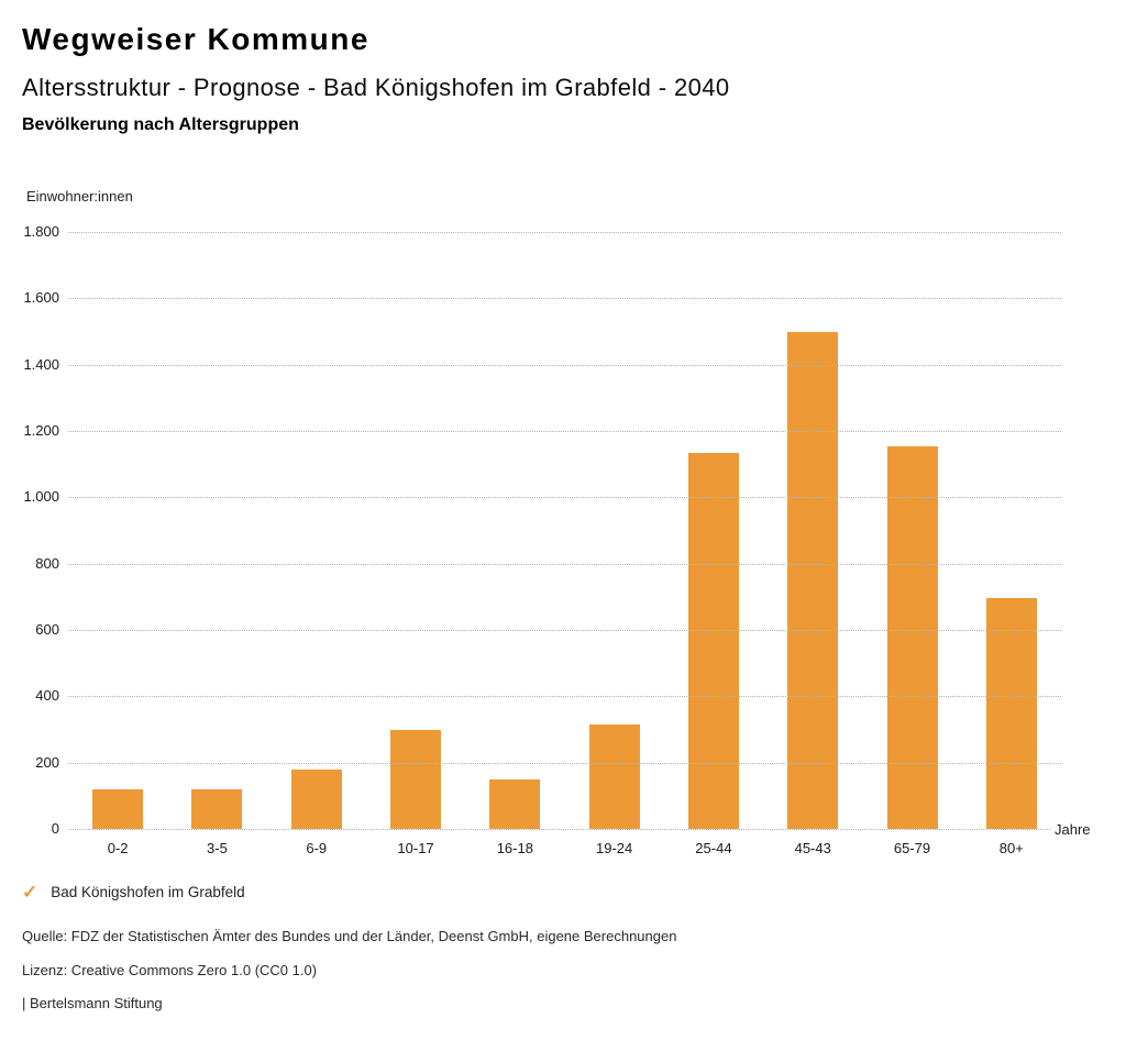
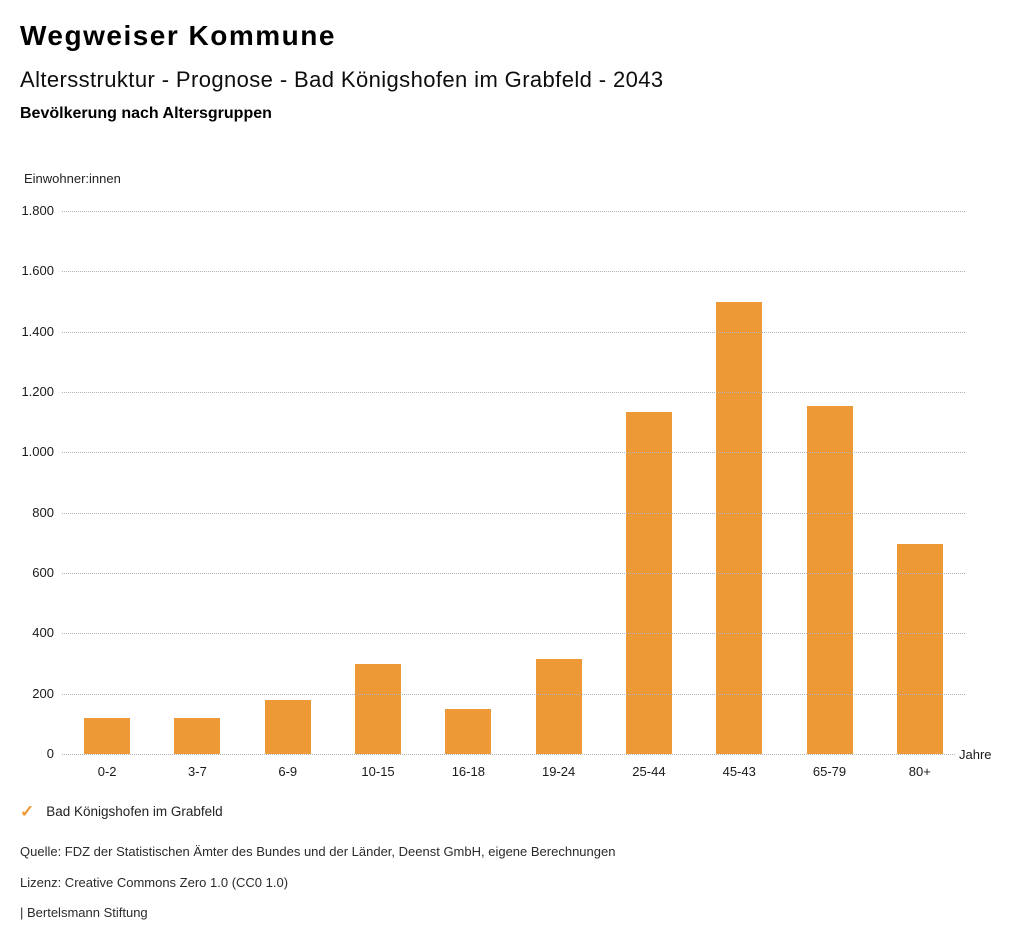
  Wegweiser Kommune
- Altersstruktur - Prognose - Bad Königshofen im Grabfeld - 2040
+ Altersstruktur - Prognose - Bad Königshofen im Grabfeld - 2043
  Bevölkerung nach Altersgruppen
  Einwohner:innen
  0
  200
  400
  600
  800
  1.000
  1.200
  1.400
  1.600
  1.800
  0-2
- 3-5
+ 3-7
  6-9
- 10-17
+ 10-15
  16-18
  19-24
  25-44
  45-43
  65-79
  80+
  Jahre
  ✓
  Bad Königshofen im Grabfeld
  Quelle: FDZ der Statistischen Ämter des Bundes und der Länder, Deenst GmbH, eigene Berechnungen
  Lizenz: Creative Commons Zero 1.0 (CC0 1.0)
  | Bertelsmann Stiftung
